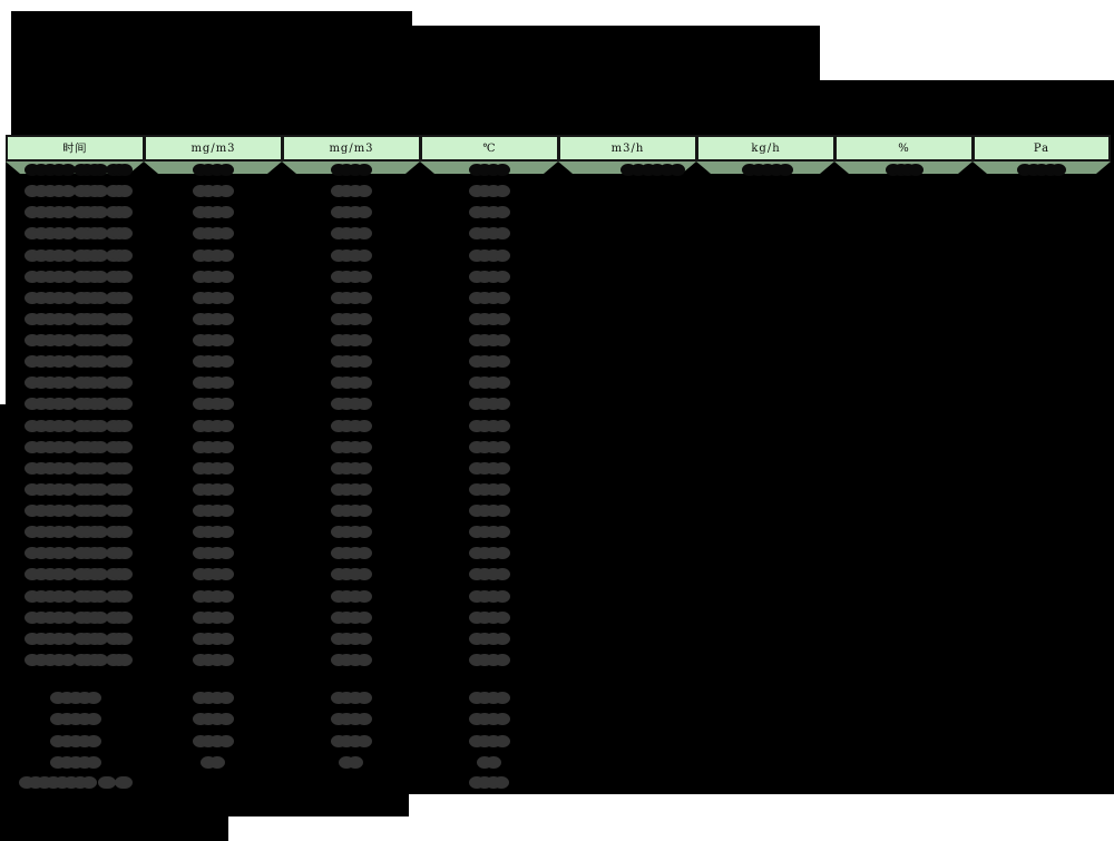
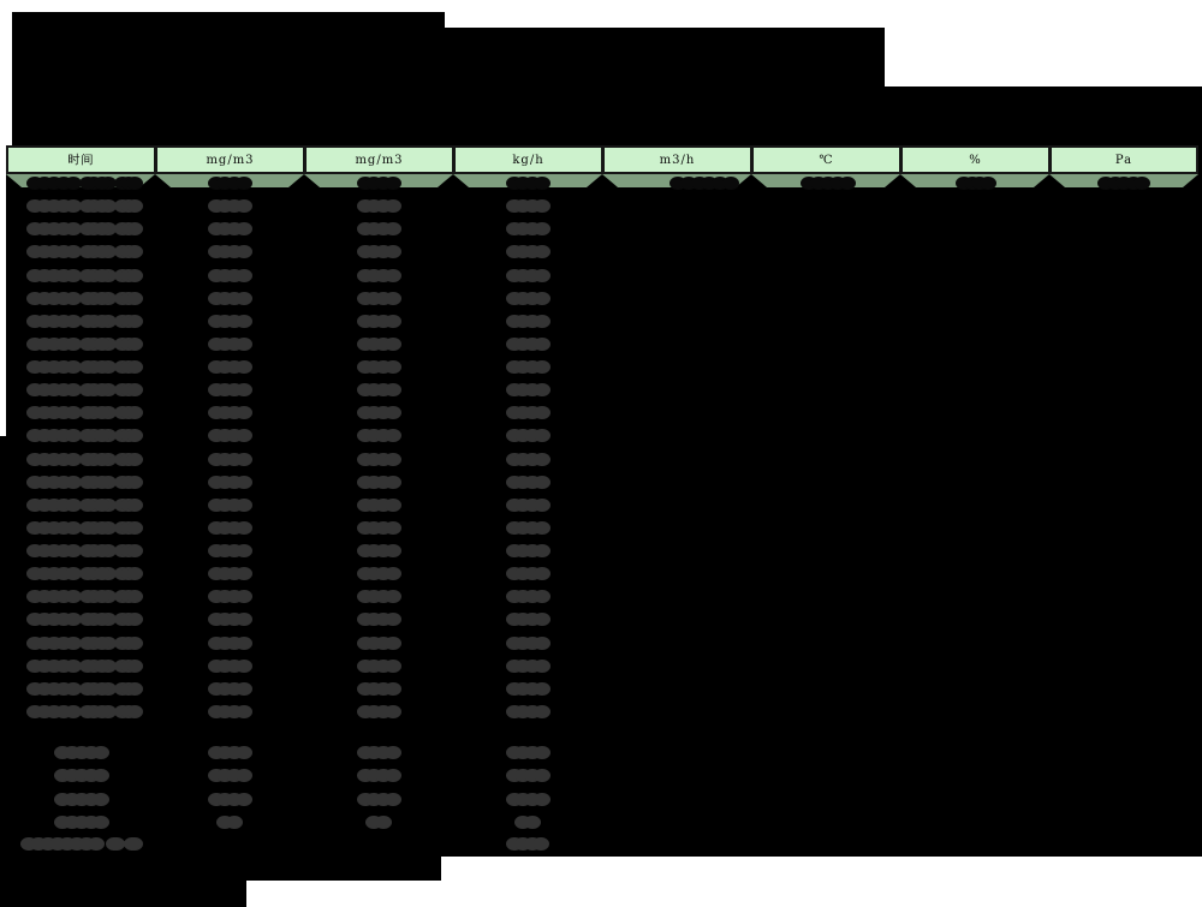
  时间
  mg/m3
  mg/m3
- ℃
+ kg/h
  m3/h
- kg/h
+ ℃
  %
  Pa
